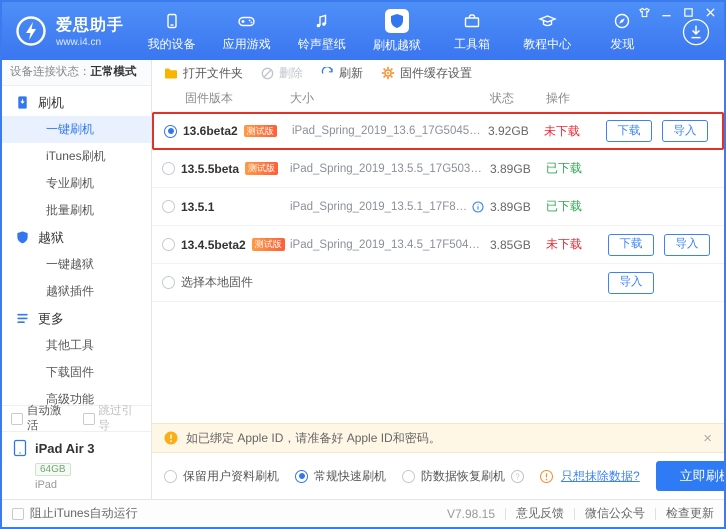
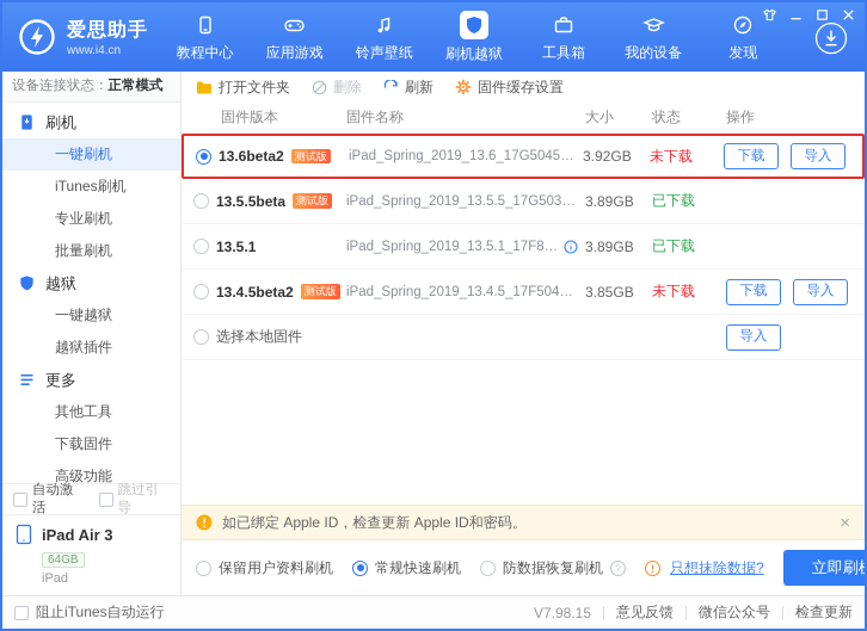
  爱思助手
  www.i4.cn
- 我的设备
+ 教程中心
  应用游戏
  铃声壁纸
  刷机越狱
  工具箱
- 教程中心
+ 我的设备
  发现
  设备连接状态：
  正常模式
  刷机
  一键刷机
  iTunes刷机
  专业刷机
  批量刷机
  越狱
  一键越狱
  越狱插件
  更多
  其他工具
  下载固件
  高级功能
  自动激活
  跳过引导
  iPad Air 3
  64GB
  iPad
  打开文件夹
  删除
  刷新
  固件缓存设置
  固件版本
+ 固件名称
  大小
  状态
  操作
  13.6beta2
  测试版
  iPad_Spring_2019_13.6_17G5045c_
  3.92GB
  未下载
  下载
  导入
  13.5.5beta
  测试版
  iPad_Spring_2019_13.5.5_17G5035d
  3.89GB
  已下载
  13.5.1
  iPad_Spring_2019_13.5.1_17F80_
  3.89GB
  已下载
  13.4.5beta2
  测试版
  iPad_Spring_2019_13.4.5_17F5044d
  3.85GB
  未下载
  下载
  导入
  选择本地固件
  导入
- 如已绑定 Apple ID，请准备好 Apple ID和密码。
+ 如已绑定 Apple ID，检查更新 Apple ID和密码。
  ×
  保留用户资料刷机
  常规快速刷机
  防数据恢复刷机
  ?
  只想抹除数据?
  立即刷
  阻止iTunes自动运行
  V7.98.15
  意见反馈
  微信公众号
  检查更新
